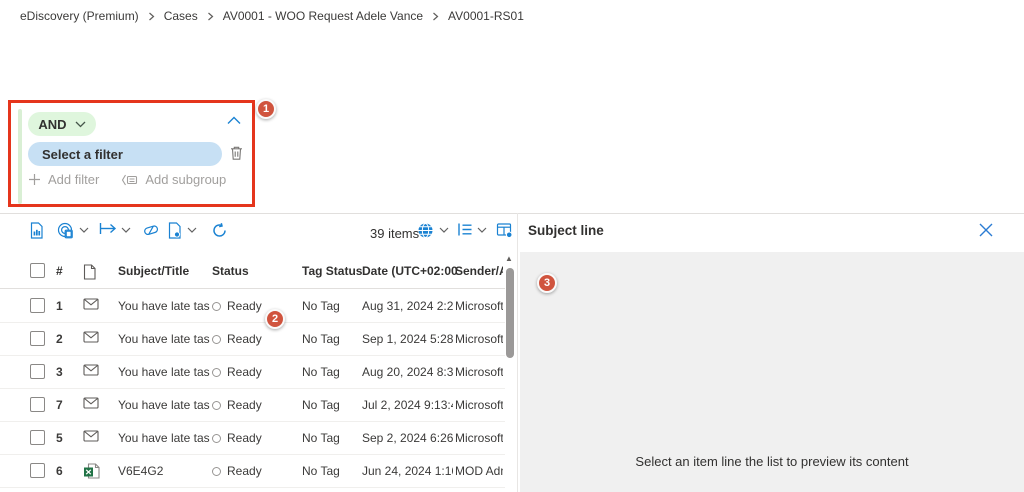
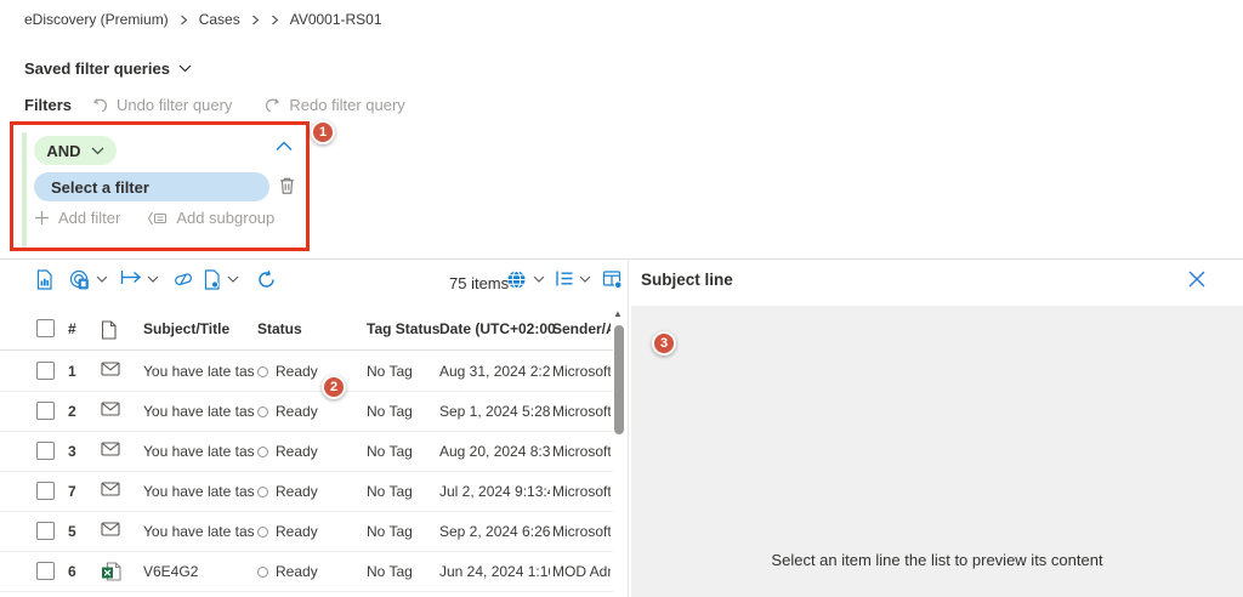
  eDiscovery (Premium)
  Cases
- AV0001 - WOO Request Adele Vance
  AV0001-RS01
+ Saved filter queries
+ Filters
+ Undo filter query
+ Redo filter query
  AND
  Select a filter
  Add filter
  Add subgroup
  1
  2
  3
- 39 items
+ 75 items
  #
  Subject/Title
  Status
  Tag Status
  Date (UTC+02:00
  Sender/
  1
  You have late tas
  Ready
  No Tag
  Aug 31, 2024 2:2
  Microsoft
  2
  You have late tas
  Ready
  No Tag
  Microsoft
  3
  You have late tas
  Ready
  No Tag
  Aug 20, 2024 8:3
  Microsoft
  7
  You have late tas
  Ready
  No Tag
  Jul 2, 2024 9:13:
  Microsoft
  5
  You have late tas
  Ready
  No Tag
  Microsoft
  6
  V6E4G2
  Ready
  No Tag
  ▲
  Subject line
  Select an item line the list to preview its content
